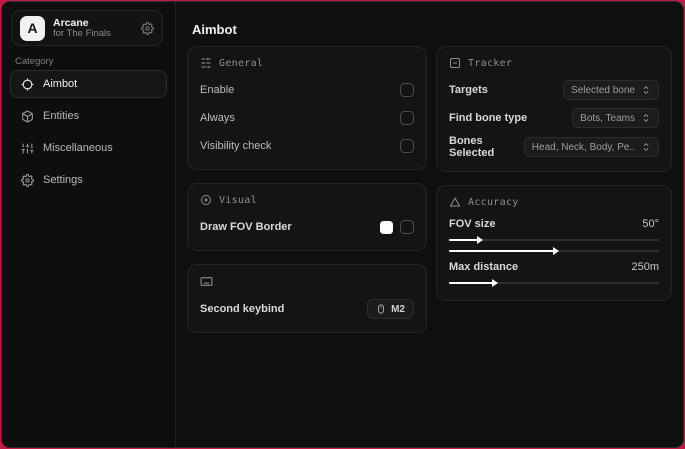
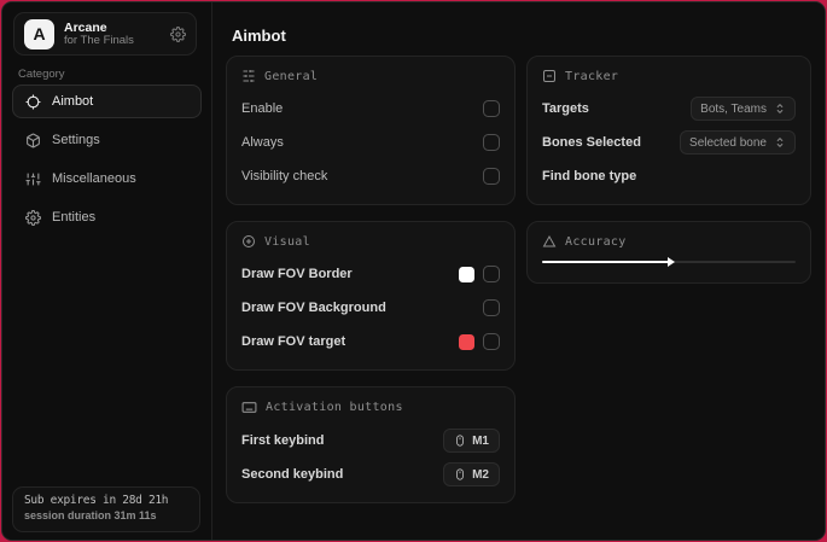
  A
  Arcane
  for The Finals
  Category
  Aimbot
- Entities
+ Settings
  Miscellaneous
- Settings
+ Entities
+ Sub expires in 28d 21h
+ session duration 31m 11s
  Aimbot
  General
  Enable
  Always
  Visibility check
  Visual
  Draw FOV Border
+ Draw FOV Background
+ Draw FOV target
+ Activation buttons
+ First keybind
+ M1
  Second keybind
  M2
  Tracker
  Targets
- Selected bone
+ Bots, Teams
- Find bone type
+ Bones Selected
- Bots, Teams
+ Selected bone
- Bones Selected
+ Find bone type
- Head, Neck, Body, Pe..
  Accuracy
- FOV size
- 50°
- Max distance
- 250m
